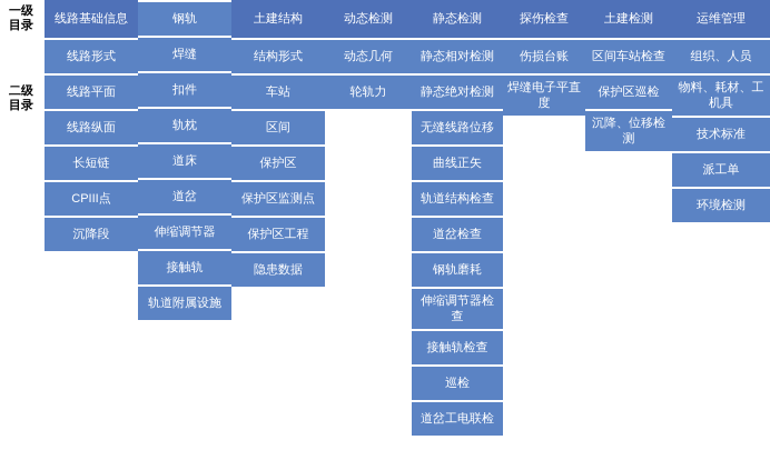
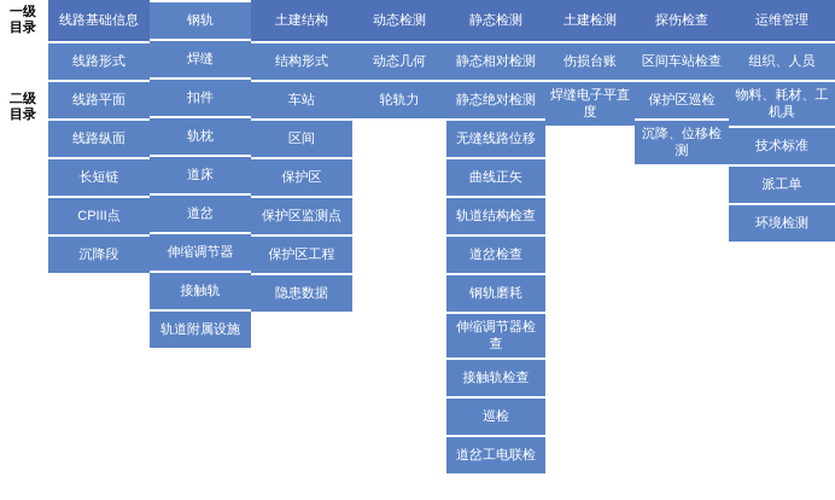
  一级
  目录
  二级
  目录
  线路基础信息
  线路形式
  线路平面
  线路纵面
  长短链
  CPIII点
  沉降段
  钢轨
  焊缝
  扣件
  轨枕
  道床
  道岔
  伸缩调节器
  接触轨
  轨道附属设施
  土建结构
  结构形式
  车站
  区间
  保护区
  保护区监测点
  保护区工程
  隐患数据
  动态检测
  动态几何
  轮轨力
  静态检测
  静态相对检测
  静态绝对检测
  无缝线路位移
  曲线正矢
  轨道结构检查
  道岔检查
  钢轨磨耗
  伸缩调节器检查
  接触轨检查
  巡检
  道岔工电联检
- 探伤检查
+ 土建检测
  伤损台账
  焊缝电子平直度
- 土建检测
+ 探伤检查
  区间车站检查
  保护区巡检
  沉降、位移检测
  运维管理
  组织、人员
  物料、耗材、工机具
  技术标准
  派工单
  环境检测
